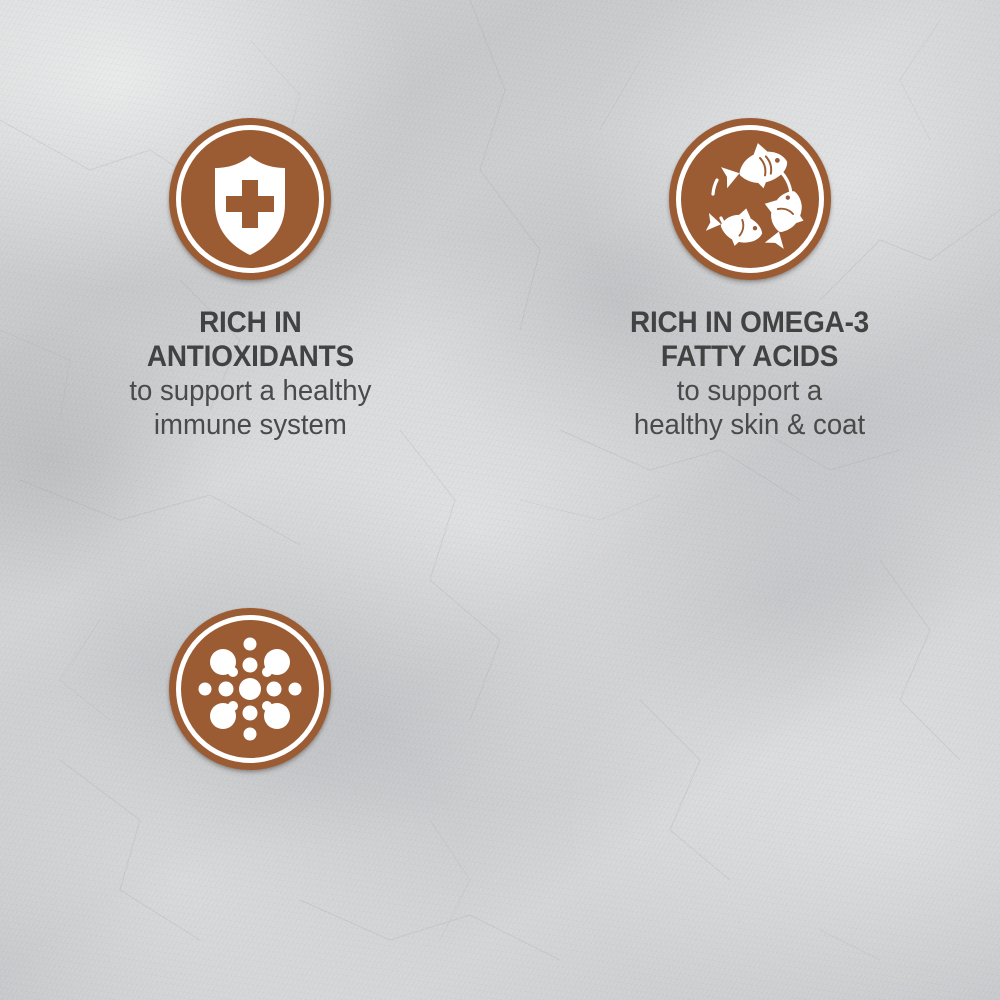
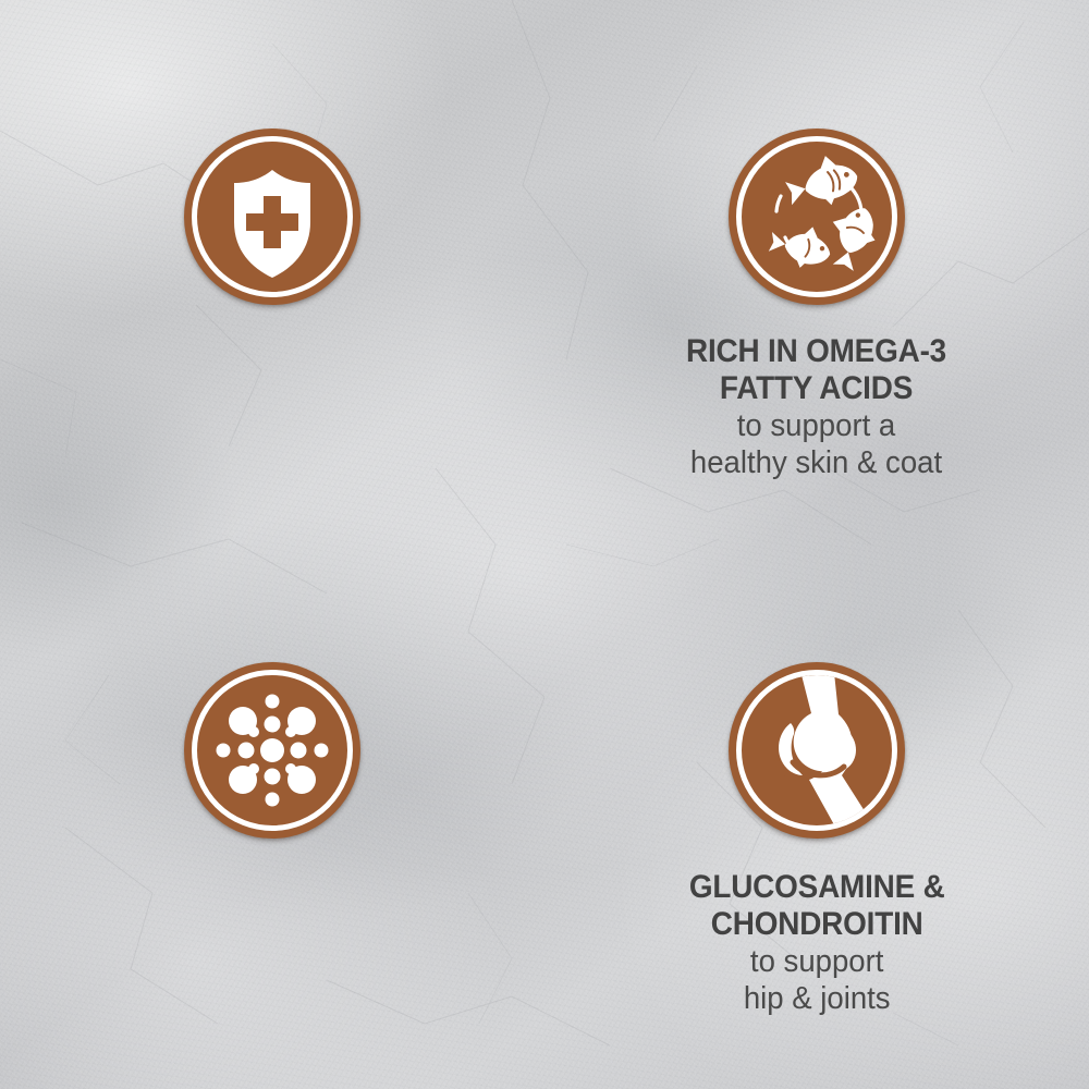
- RICH IN
- ANTIOXIDANTS
- to support a healthy
- immune system
  RICH IN OMEGA-3
  FATTY ACIDS
  to support a
  healthy skin & coat
+ GLUCOSAMINE &
+ CHONDROITIN
+ to support
+ hip & joints
